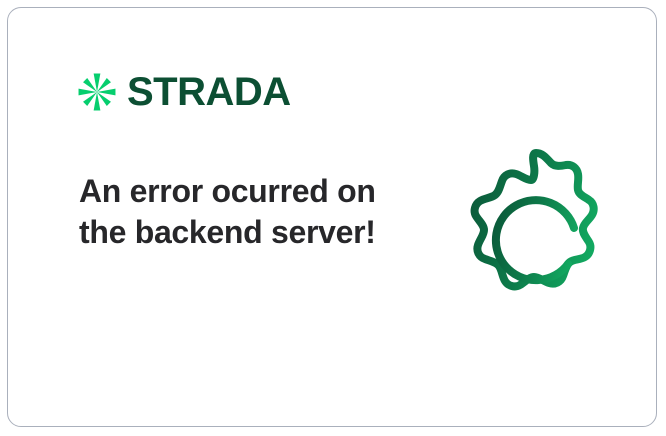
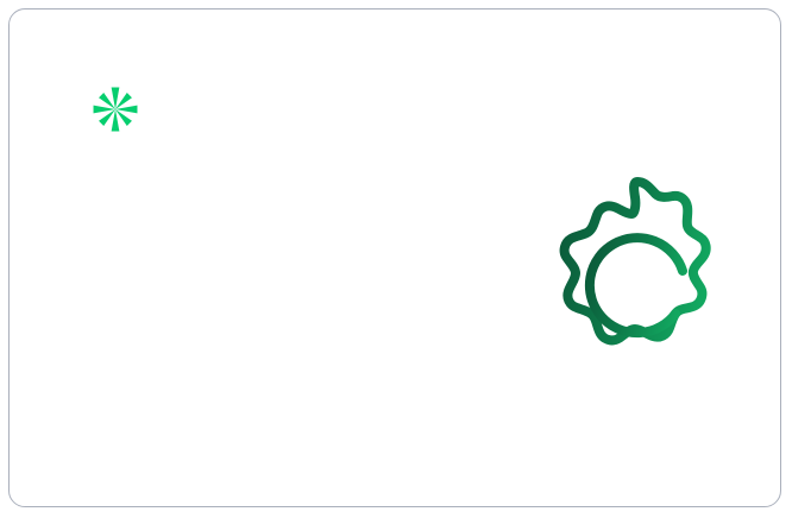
- STRADA
- An error ocurred on the backend server!
